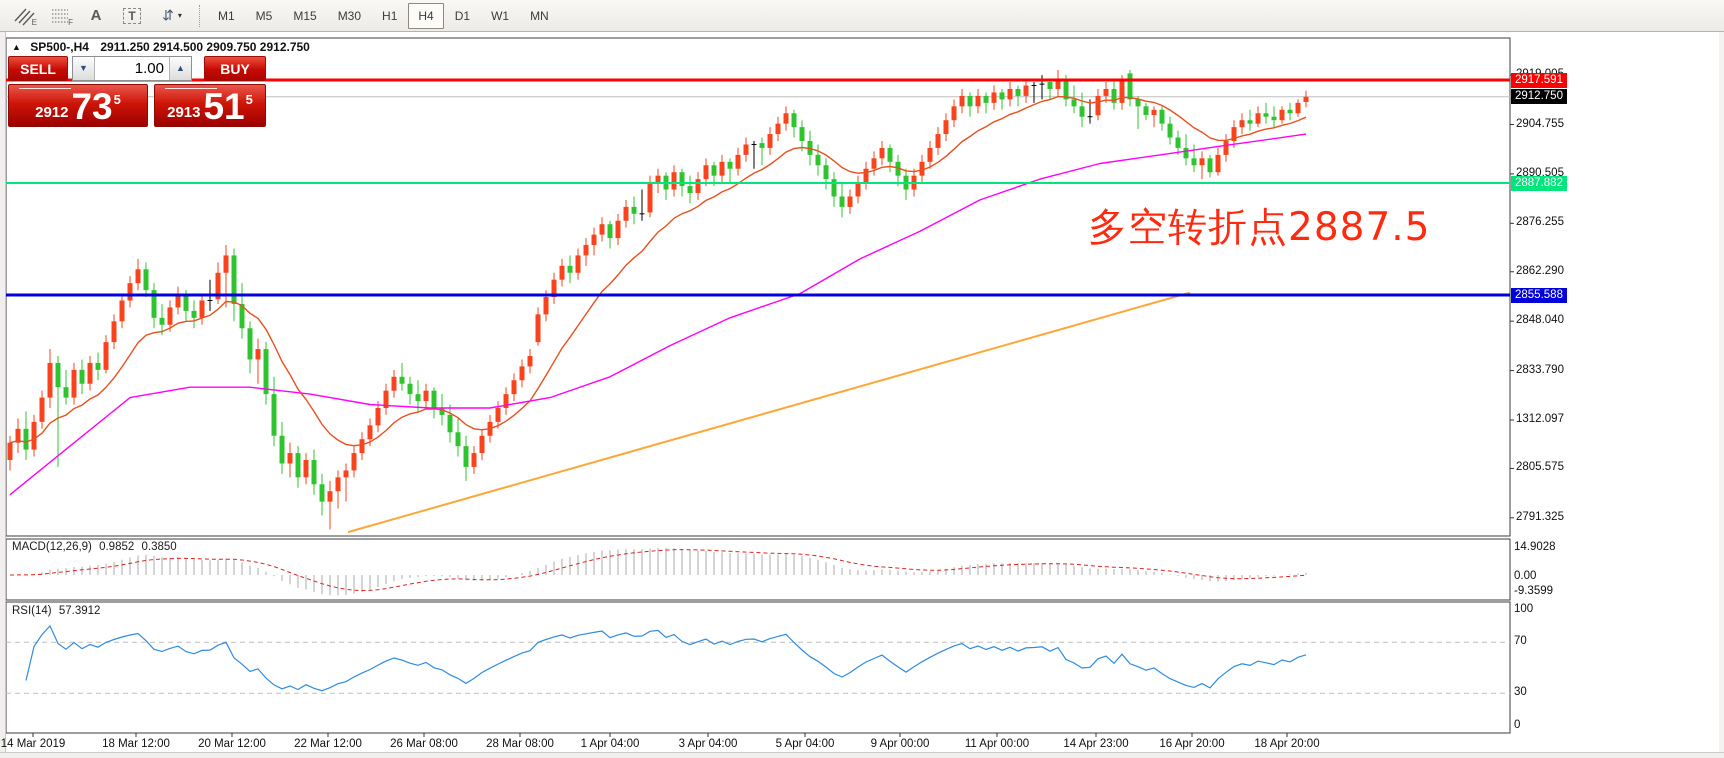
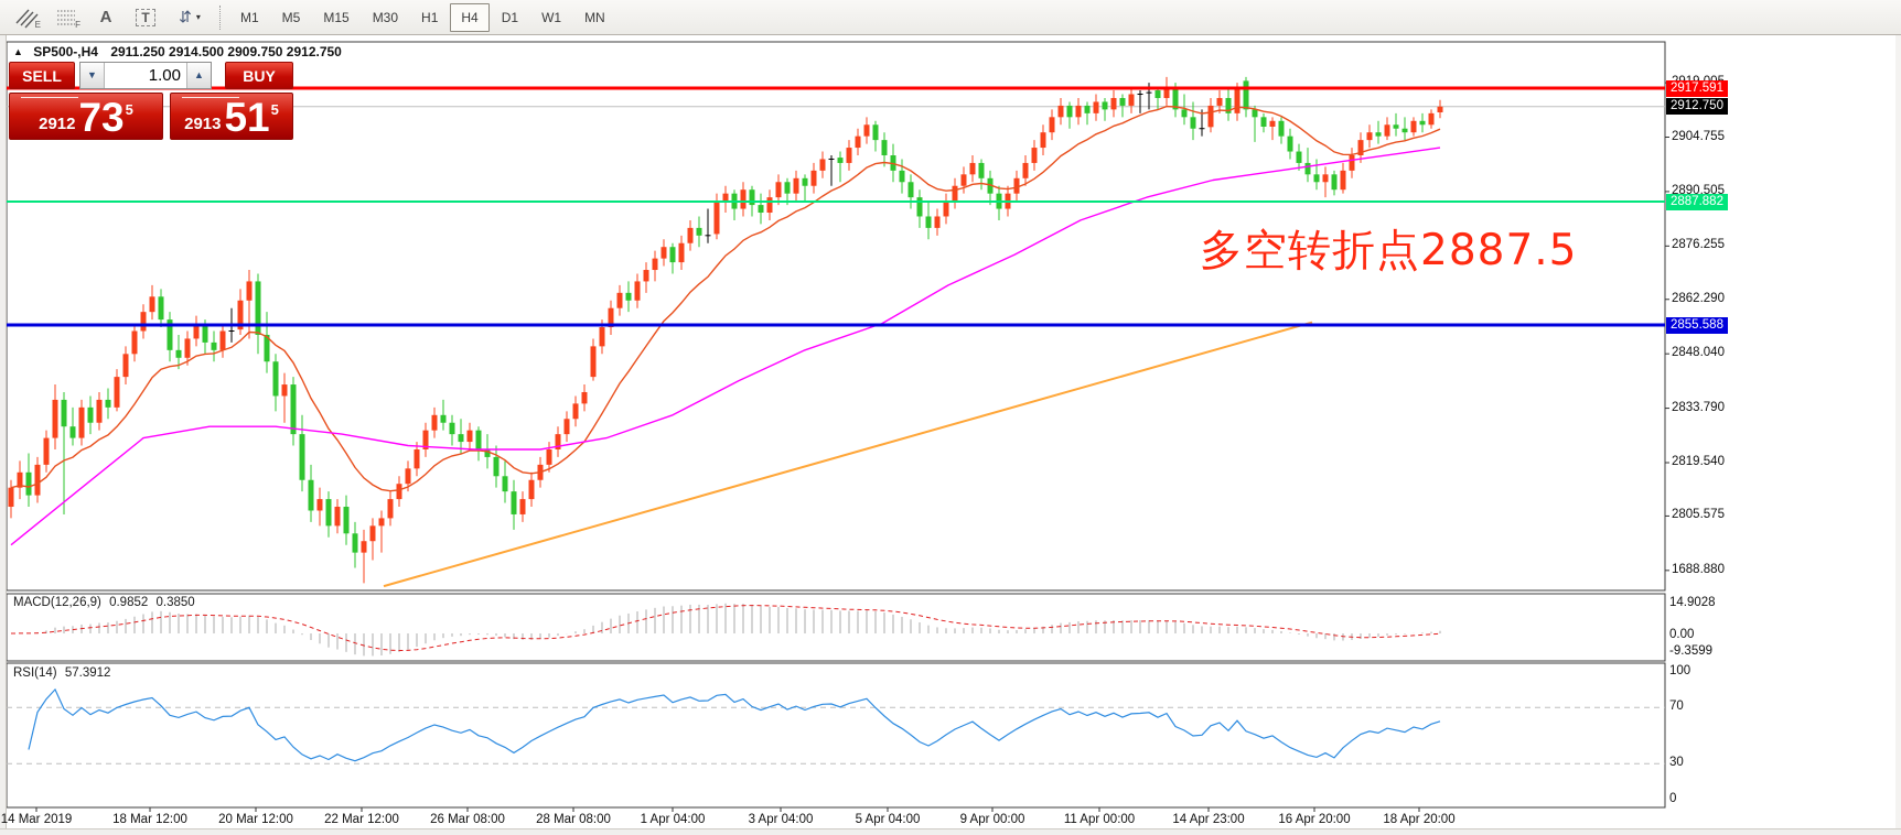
  E
  F
  A
  T
  ⇵
  ▾
  M1
  M5
  M15
  M30
  H1
  H4
  D1
  W1
  MN
  ▲ SP500-,H4 2911.250 2914.500 2909.750 2912.750
  SELL
  ▼
  1.00
  ▲
  BUY
  2912
  73
  5
  2913
  51
  5
  MACD(12,26,9) 0.9852 0.3850
  RSI(14) 57.3912
  多空转折点2887.5
  2904.755
  2890.505
  2876.255
  2862.290
  2848.040
  2833.790
- 1312.097
+ 2819.540
  2805.575
- 2791.325
+ 1688.880
  2917.591
  2912.750
  2887.882
  2855.588
  14.9028
  0.00
  -9.3599
  100
  70
  30
  0
  14 Mar 2019
  18 Mar 12:00
  20 Mar 12:00
  22 Mar 12:00
  26 Mar 08:00
  28 Mar 08:00
  1 Apr 04:00
  3 Apr 04:00
  5 Apr 04:00
  9 Apr 00:00
  11 Apr 00:00
  14 Apr 23:00
  16 Apr 20:00
  18 Apr 20:00
